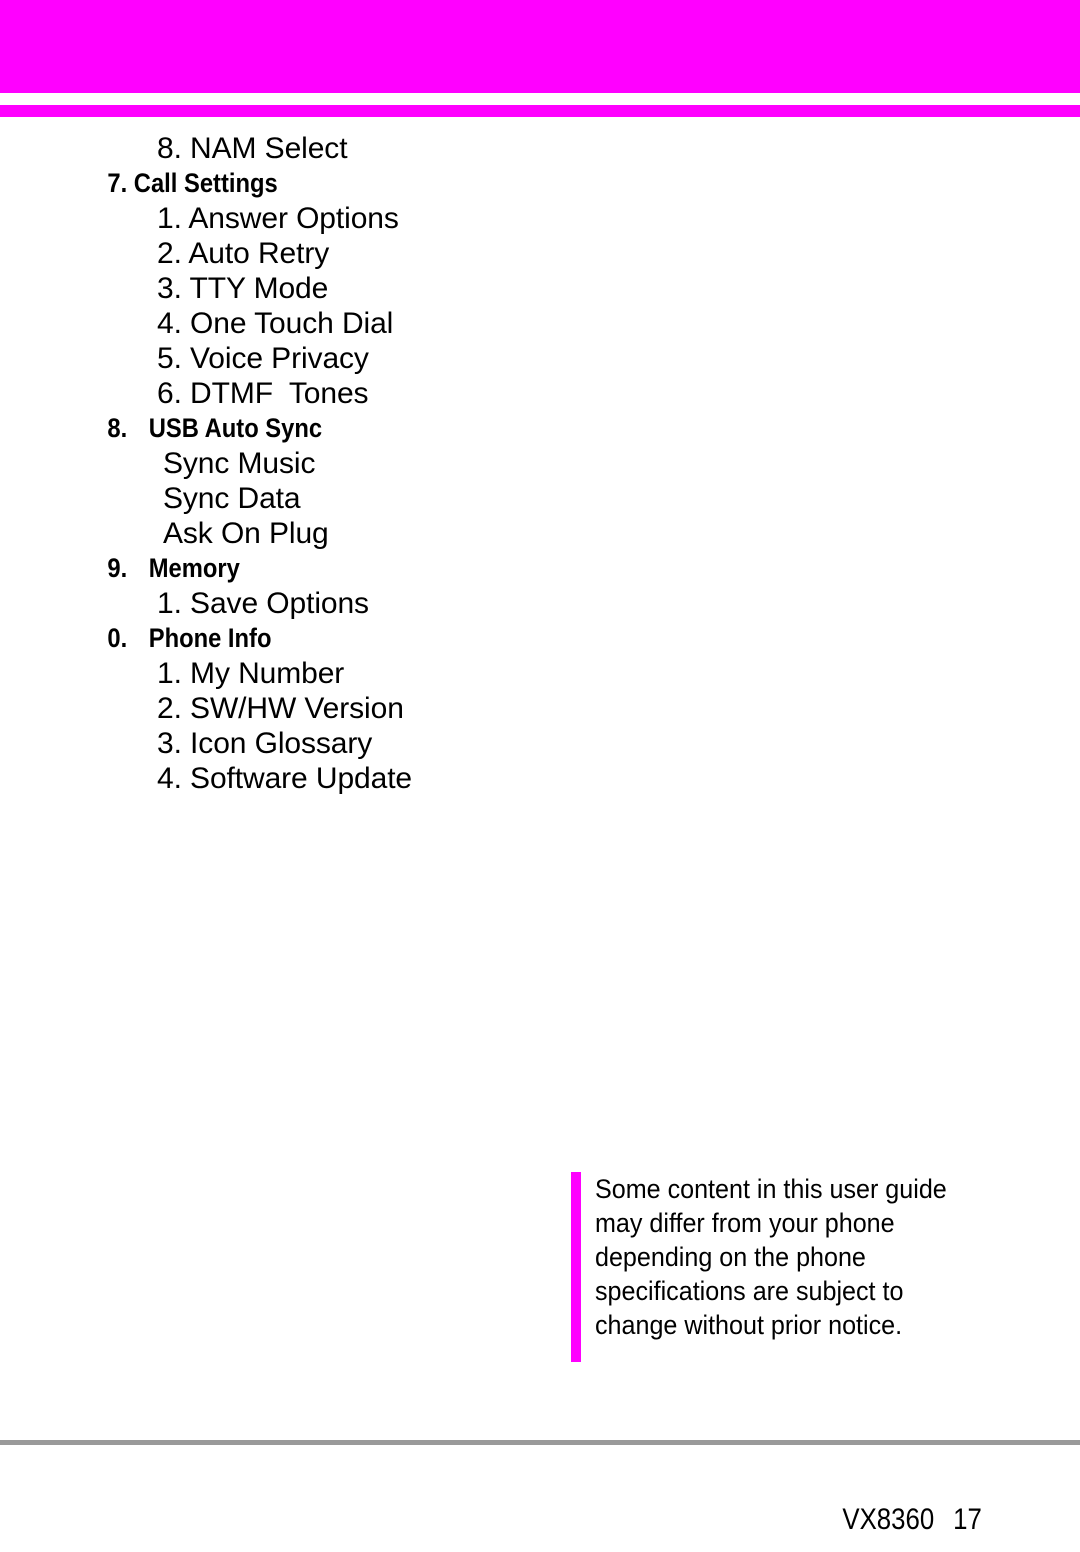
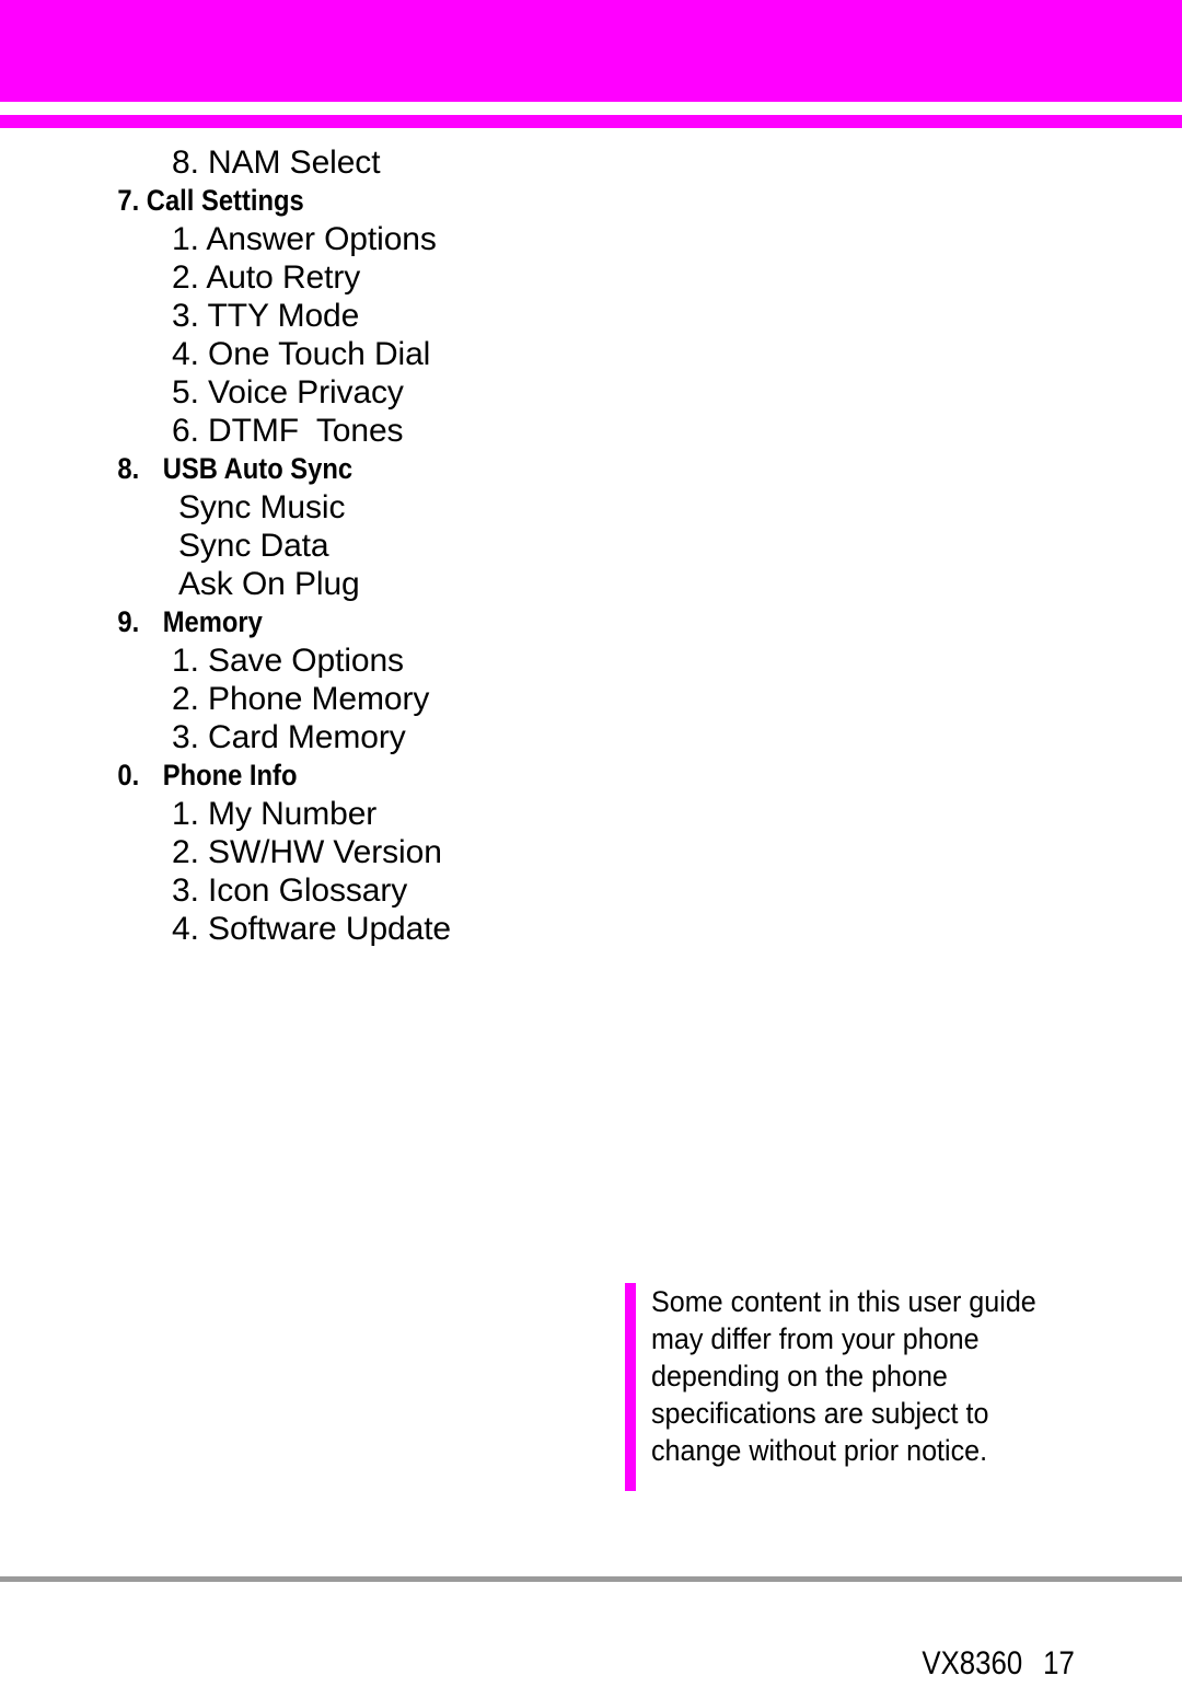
  8. NAM Select
  7. Call Settings
  1. Answer Options
  2. Auto Retry
  3. TTY Mode
  4. One Touch Dial
  5. Voice Privacy
  6. DTMF Tones
  8. USB Auto Sync
  Sync Music
  Sync Data
  Ask On Plug
  9. Memory
  1. Save Options
+ 2. Phone Memory
+ 3. Card Memory
  0. Phone Info
  1. My Number
  2. SW/HW Version
  3. Icon Glossary
  4. Software Update
  Some content in this user guide
  may differ from your phone
  depending on the phone
  specifications are subject to
  change without prior notice.
  VX8360 17
